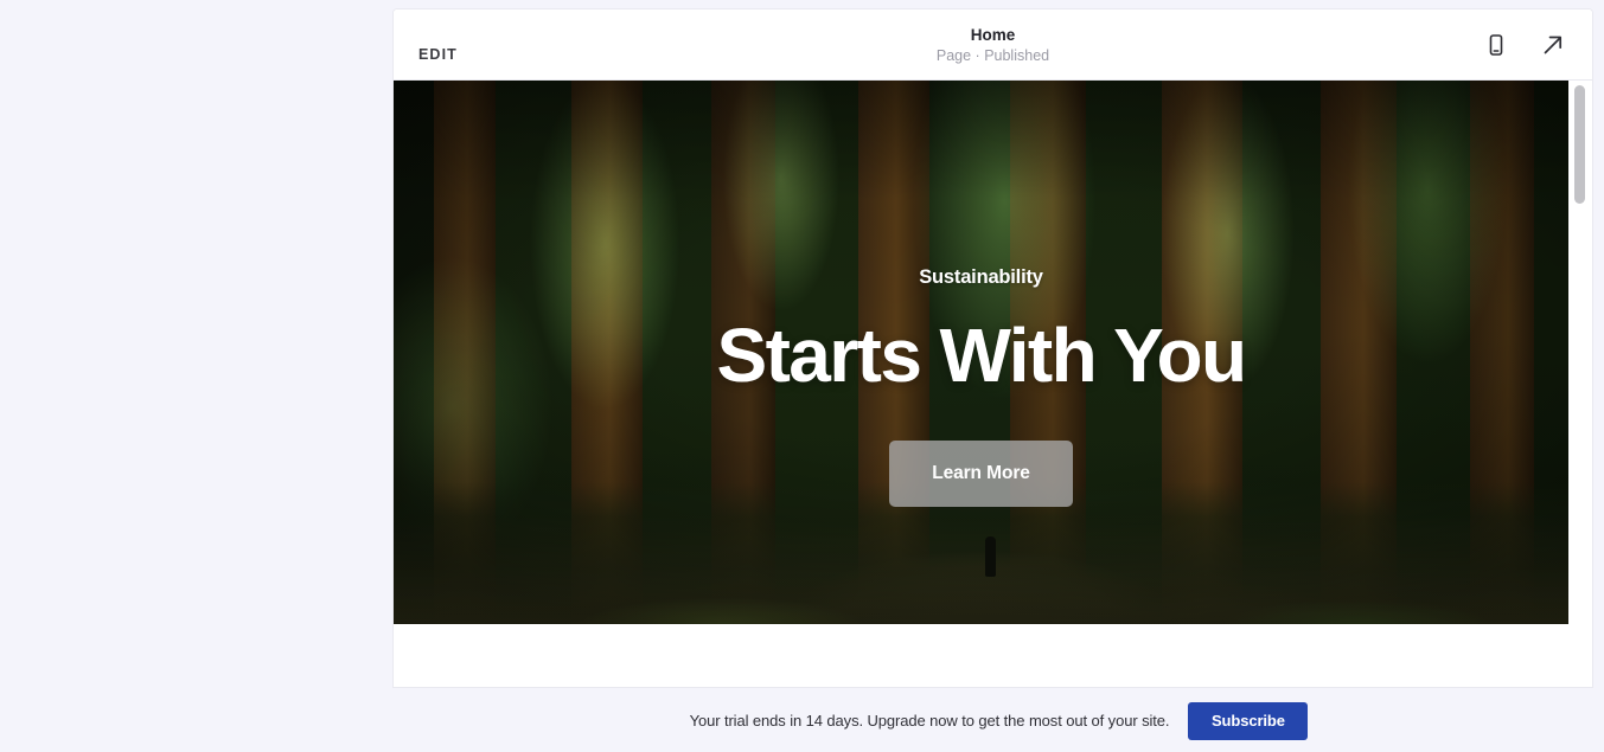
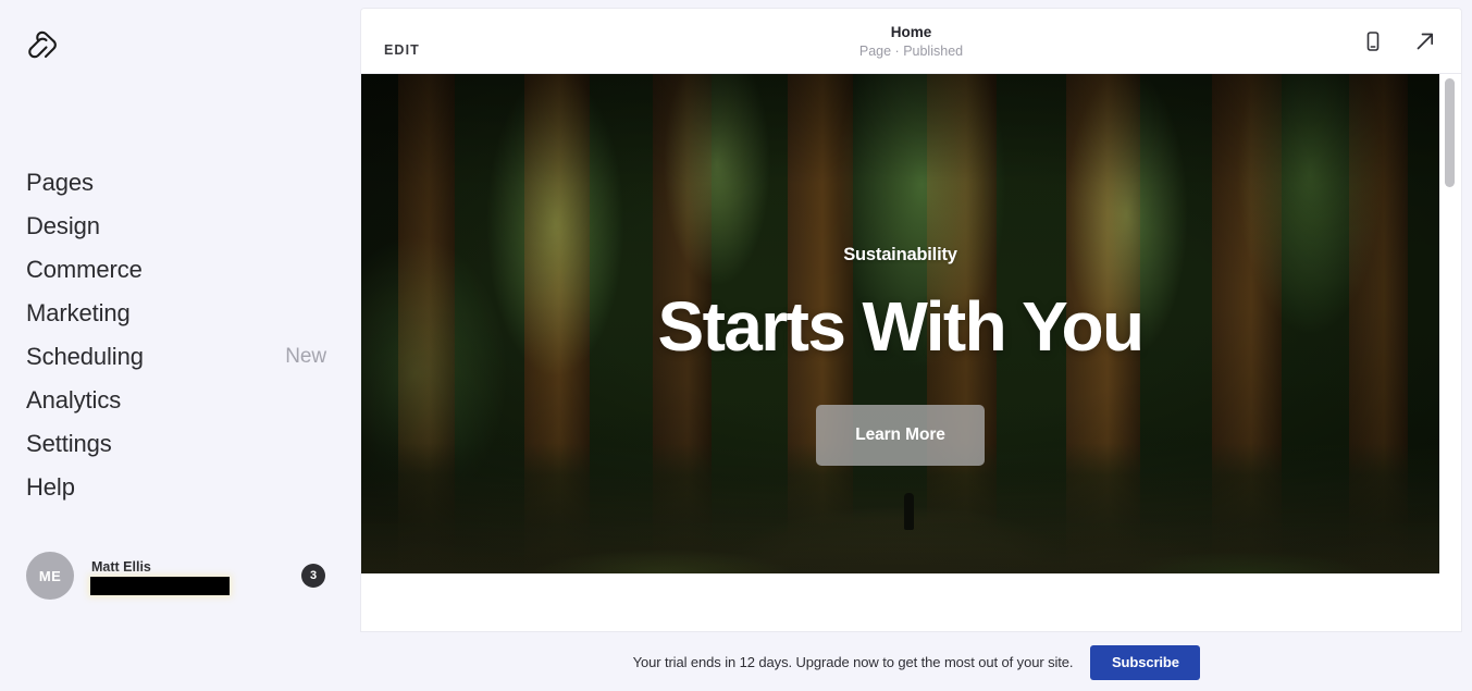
+ Pages
+ Design
+ Commerce
+ Marketing
+ Scheduling
+ New
+ Analytics
+ Settings
+ Help
+ ME
+ Matt Ellis
+ 3
  EDIT
  Home
  Page · Published
  Sustainability
  Starts With You
  Learn More
- Your trial ends in 14 days. Upgrade now to get the most out of your site.
+ Your trial ends in 12 days. Upgrade now to get the most out of your site.
  Subscribe
